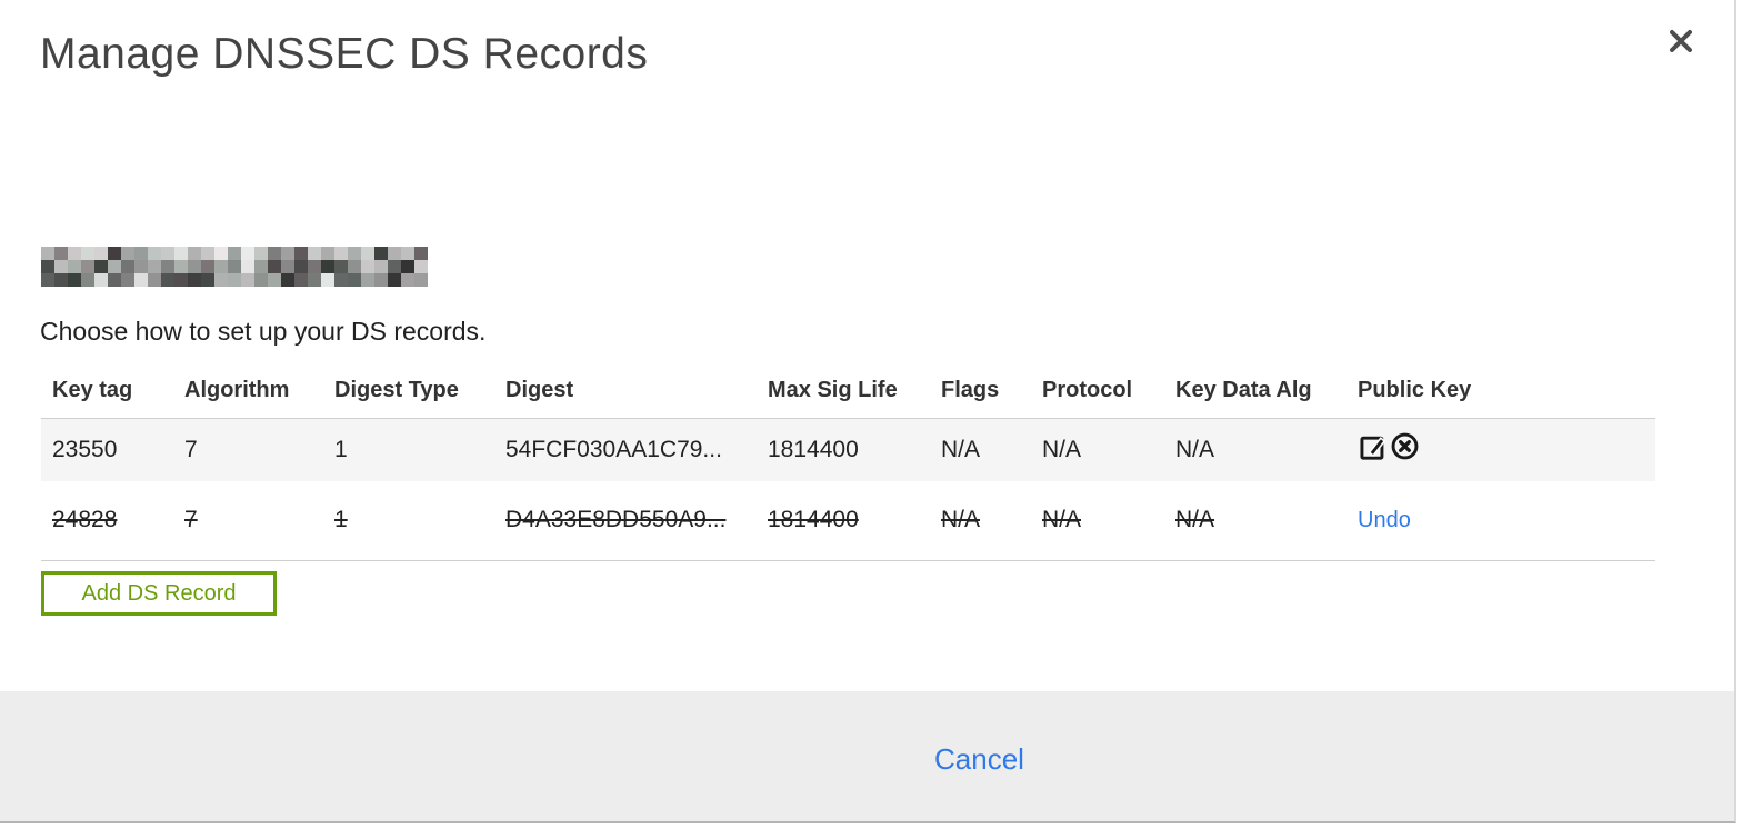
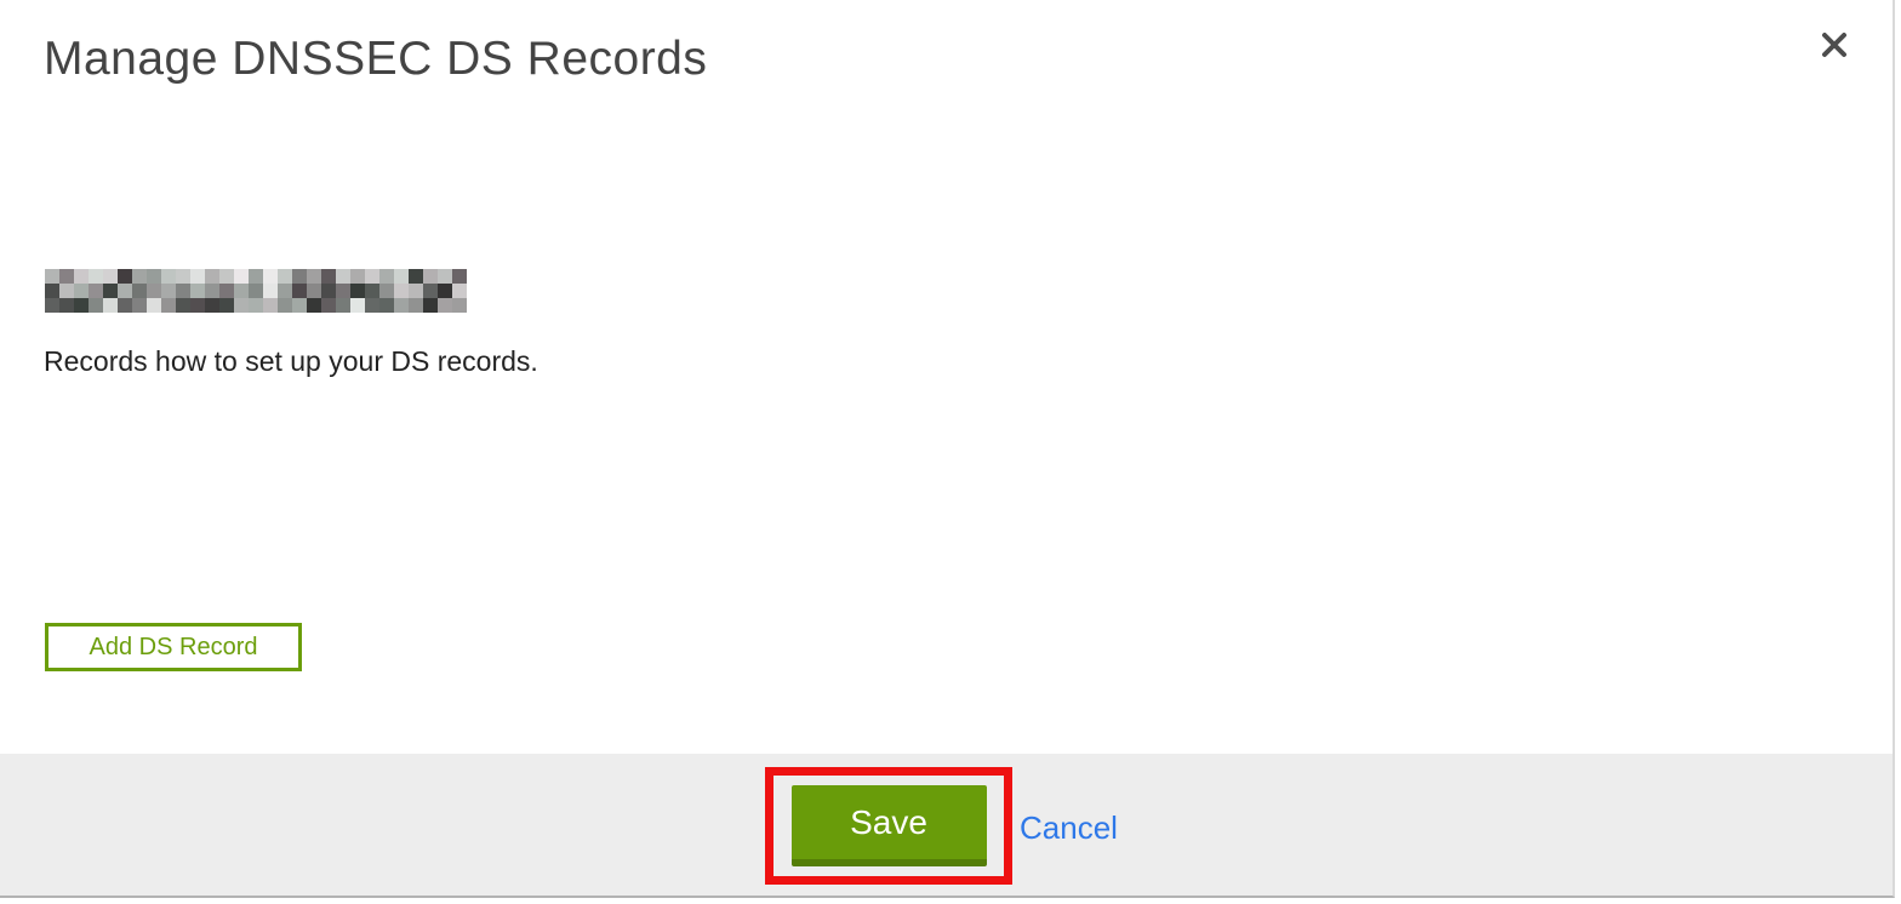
  Manage DNSSEC DS Records
- Choose how to set up your DS records.
+ Records how to set up your DS records.
- Key tag	Algorithm	Digest Type	Digest	Max Sig Life	Flags	Protocol	Key Data Alg	Public Key
- 23550	7	1	54FCF030AA1C79...	1814400	N/A	N/A	N/A
- 24828	7	1	D4A33E8DD550A9...	1814400	N/A	N/A	N/A	Undo
  Add DS Record
+ Save
  Cancel
